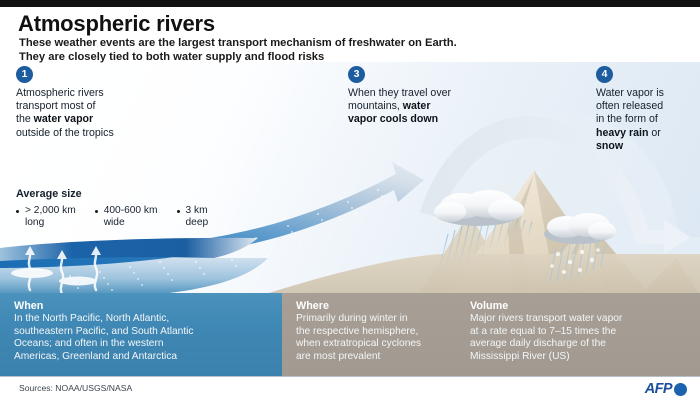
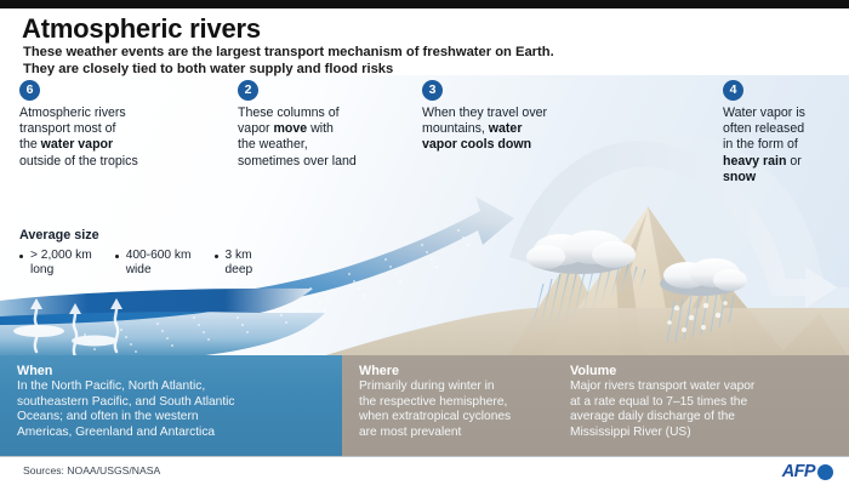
  Atmospheric rivers
  These weather events are the largest transport mechanism of freshwater on Earth.
  They are closely tied to both water supply and flood risks
- 1
+ 6
  Atmospheric rivers
  transport most of
  the water vapor
  outside of the tropics
+ 2
+ These columns of
+ vapor move with
+ the weather,
+ sometimes over land
  3
  When they travel over
  mountains, water
  vapor cools down
  4
  Water vapor is
  often released
  in the form of
  heavy rain or
  snow
  Average size
  > 2,000 km
  long
  400-600 km
  wide
  3 km
  deep
  When
  In the North Pacific, North Atlantic,
  southeastern Pacific, and South Atlantic
  Oceans; and often in the western
  Americas, Greenland and Antarctica
  Where
  Primarily during winter in
  the respective hemisphere,
  when extratropical cyclones
  are most prevalent
  Volume
  Major rivers transport water vapor
  at a rate equal to 7–15 times the
  average daily discharge of the
  Mississippi River (US)
  Sources: NOAA/USGS/NASA
  AFP
